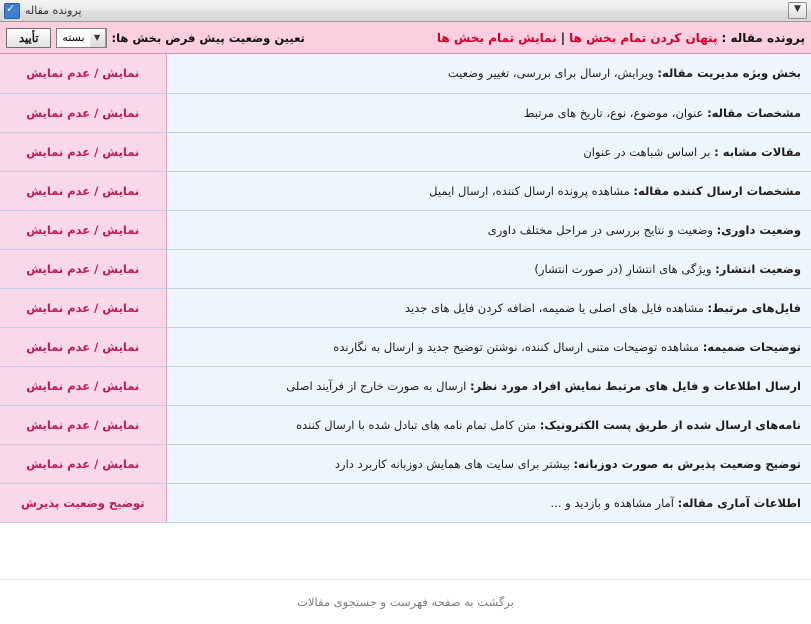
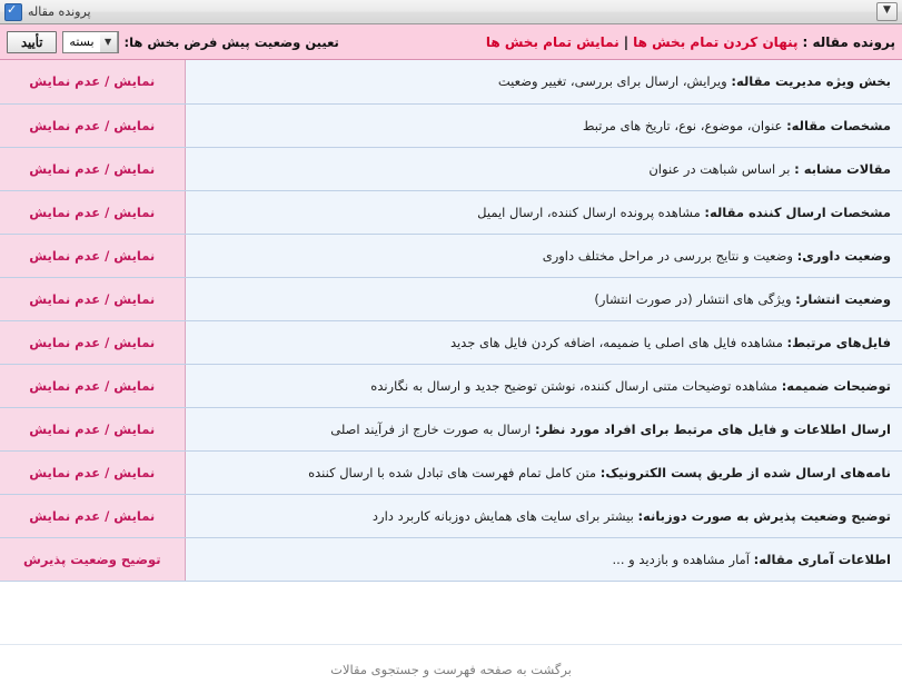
  ▼
  پرونده مقاله
  پرونده مقاله :
  پنهان کردن تمام بخش ها
  |
  نمایش تمام بخش ها
  تعیین وضعیت پیش فرض بخش ها:
  ▼
  بسته
  تأیید
  بخش ویژه مدیریت مقاله: ویرایش، ارسال برای بررسی، تغییر وضعیت	نمایش / عدم نمایش
  مشخصات مقاله: عنوان، موضوع، نوع، تاریخ های مرتبط	نمایش / عدم نمایش
  مقالات مشابه : بر اساس شباهت در عنوان	نمایش / عدم نمایش
  مشخصات ارسال کننده مقاله: مشاهده پرونده ارسال کننده، ارسال ایمیل	نمایش / عدم نمایش
  وضعیت داوری: وضعیت و نتایج بررسی در مراحل مختلف داوری	نمایش / عدم نمایش
  وضعیت انتشار: ویژگی های انتشار (در صورت انتشار)	نمایش / عدم نمایش
  فایل‌های مرتبط: مشاهده فایل های اصلی یا ضمیمه، اضافه کردن فایل های جدید	نمایش / عدم نمایش
  توضیحات ضمیمه: مشاهده توضیحات متنی ارسال کننده، نوشتن توضیح جدید و ارسال به نگارنده	نمایش / عدم نمایش
- ارسال اطلاعات و فایل های مرتبط نمایش افراد مورد نظر: ارسال به صورت خارج از فرآیند اصلی	نمایش / عدم نمایش
+ ارسال اطلاعات و فایل های مرتبط برای افراد مورد نظر: ارسال به صورت خارج از فرآیند اصلی	نمایش / عدم نمایش
- نامه‌های ارسال شده از طریق پست الکترونیک: متن کامل تمام نامه های تبادل شده با ارسال کننده	نمایش / عدم نمایش
+ نامه‌های ارسال شده از طریق پست الکترونیک: متن کامل تمام فهرست های تبادل شده با ارسال کننده	نمایش / عدم نمایش
  توضیح وضعیت پذیرش به صورت دوزبانه: بیشتر برای سایت های همایش دوزبانه کاربرد دارد	نمایش / عدم نمایش
  اطلاعات آماری مقاله: آمار مشاهده و بازدید و ...	توضیح وضعیت پذیرش
  برگشت به صفحه فهرست و جستجوی مقالات
